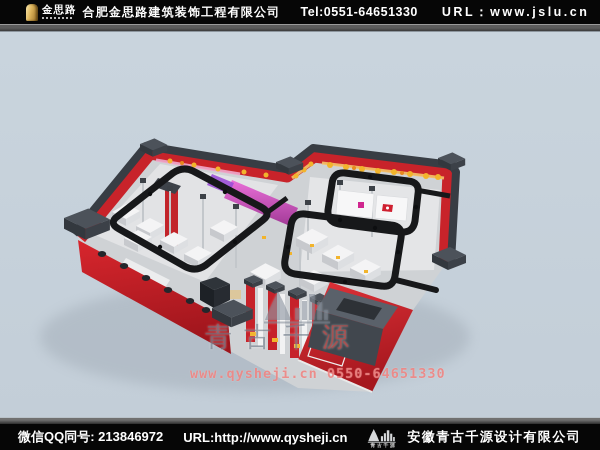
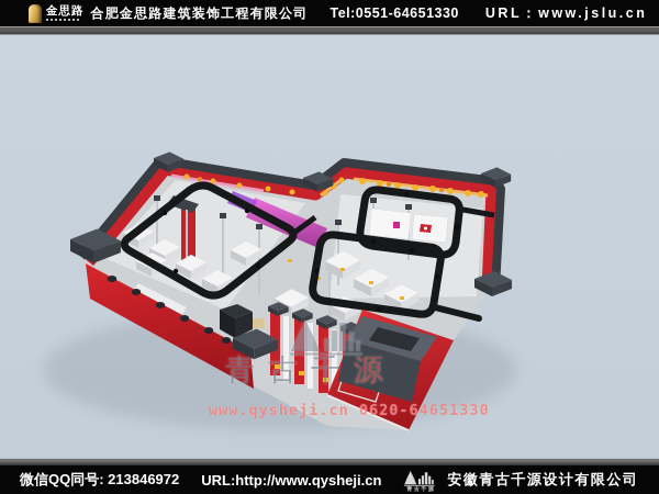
  金思路
  合肥金思路建筑装饰工程有限公司
  Tel:0551-64651330
  URL：www.jslu.cn
  青古千源
- www.qysheji.cn 0550-64651330
+ www.qysheji.cn 0620-64651330
  微信QQ同号: 213846972
  URL:http://www.qysheji.cn
  安徽青古千源设计有限公司
